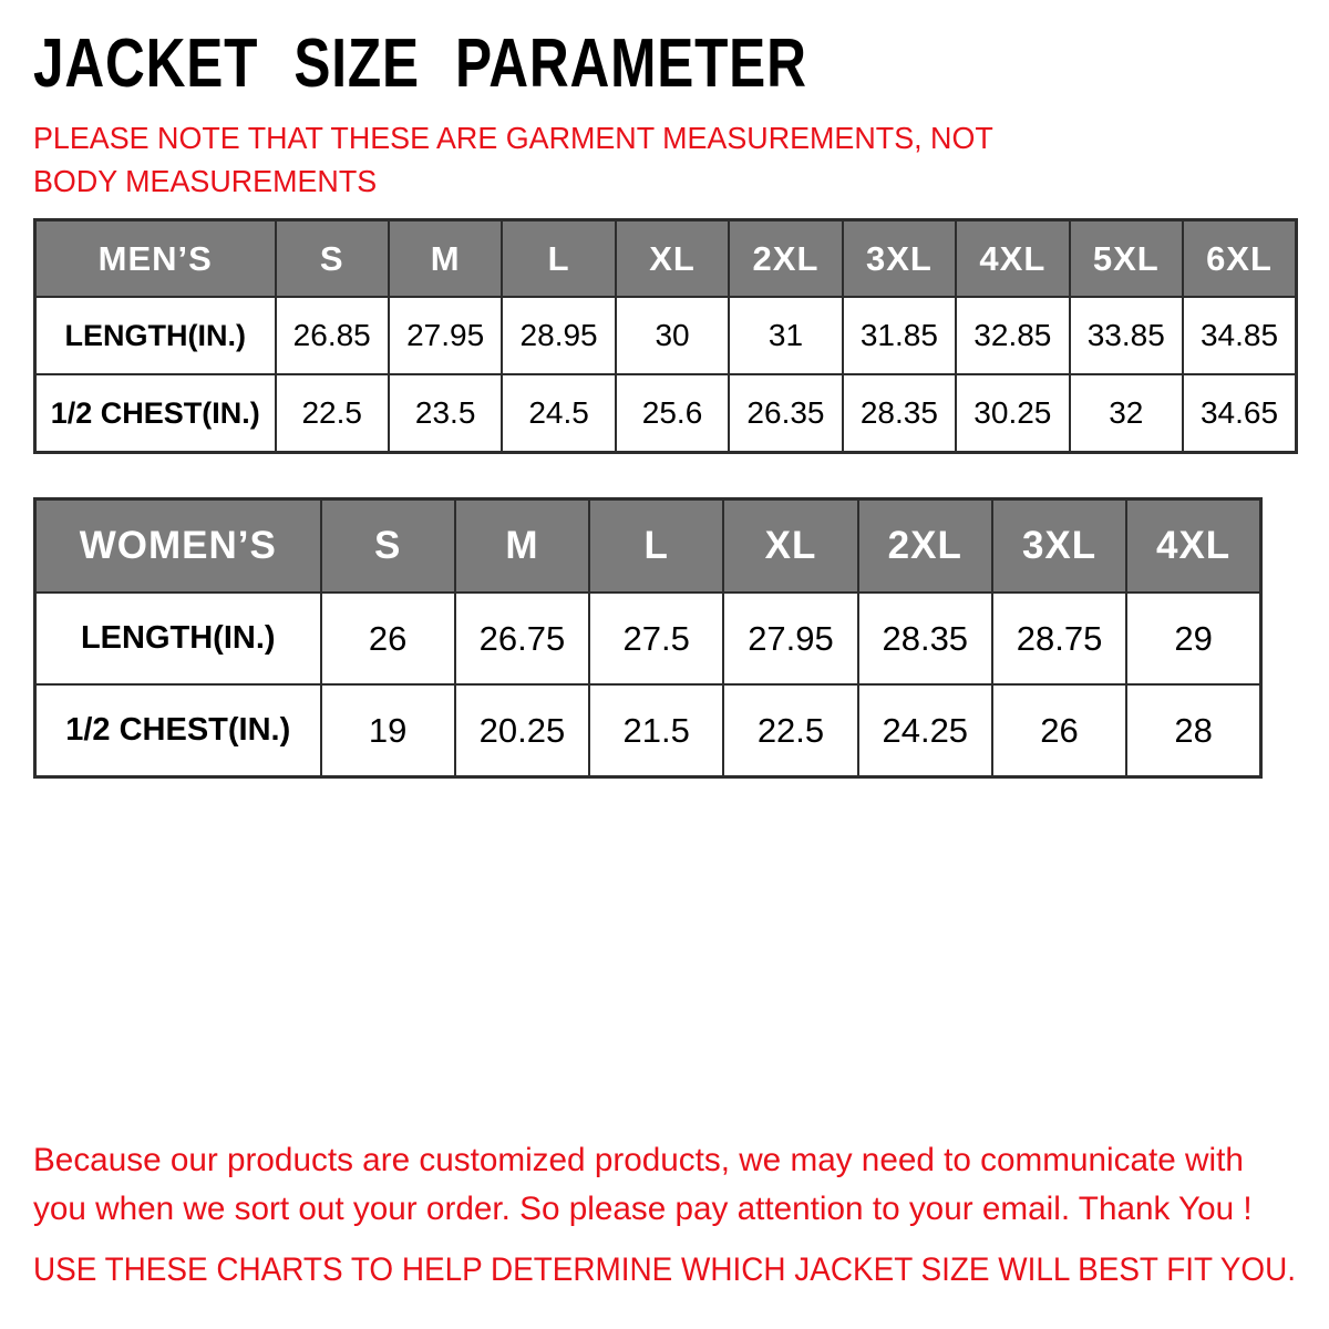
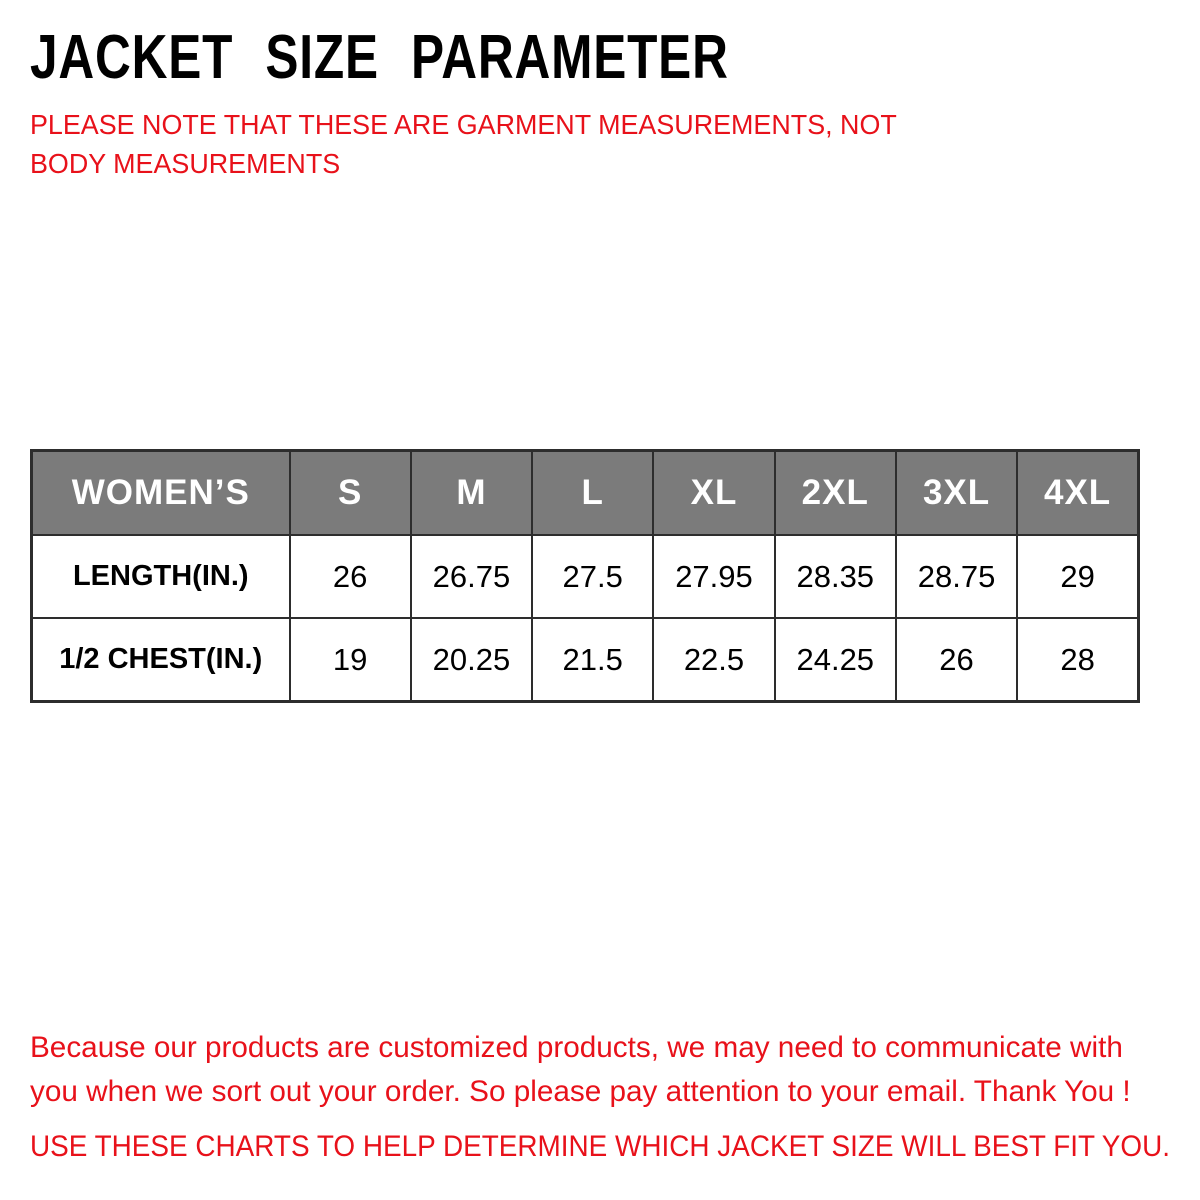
  JACKET SIZE PARAMETER
  PLEASE NOTE THAT THESE ARE GARMENT MEASUREMENTS, NOT BODY MEASUREMENTS
- MEN’S	S	M	L	XL	2XL	3XL	4XL	5XL	6XL
- LENGTH(IN.)	26.85	27.95	28.95	30	31	31.85	32.85	33.85	34.85
- 1/2 CHEST(IN.)	22.5	23.5	24.5	25.6	26.35	28.35	30.25	32	34.65
  WOMEN’S	S	M	L	XL	2XL	3XL	4XL
  LENGTH(IN.)	26	26.75	27.5	27.95	28.35	28.75	29
  1/2 CHEST(IN.)	19	20.25	21.5	22.5	24.25	26	28
  Because our products are customized products, we may need to communicate with you when we sort out your order. So please pay attention to your email. Thank You !
  USE THESE CHARTS TO HELP DETERMINE WHICH JACKET SIZE WILL BEST FIT YOU.
